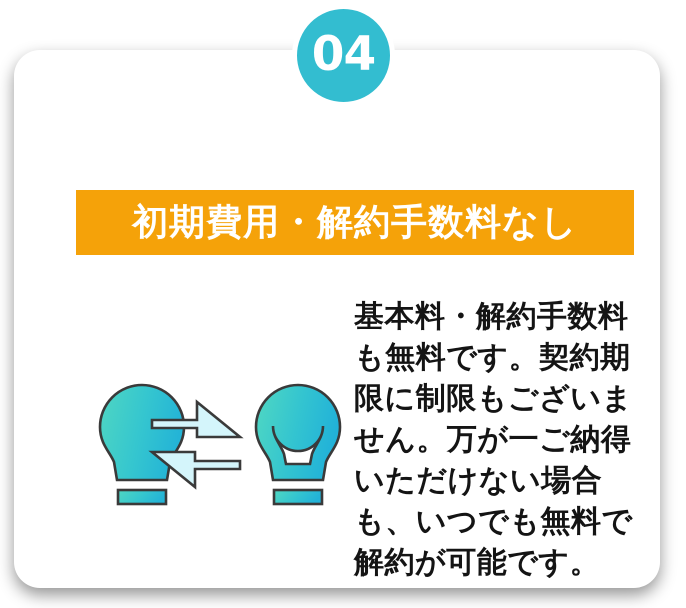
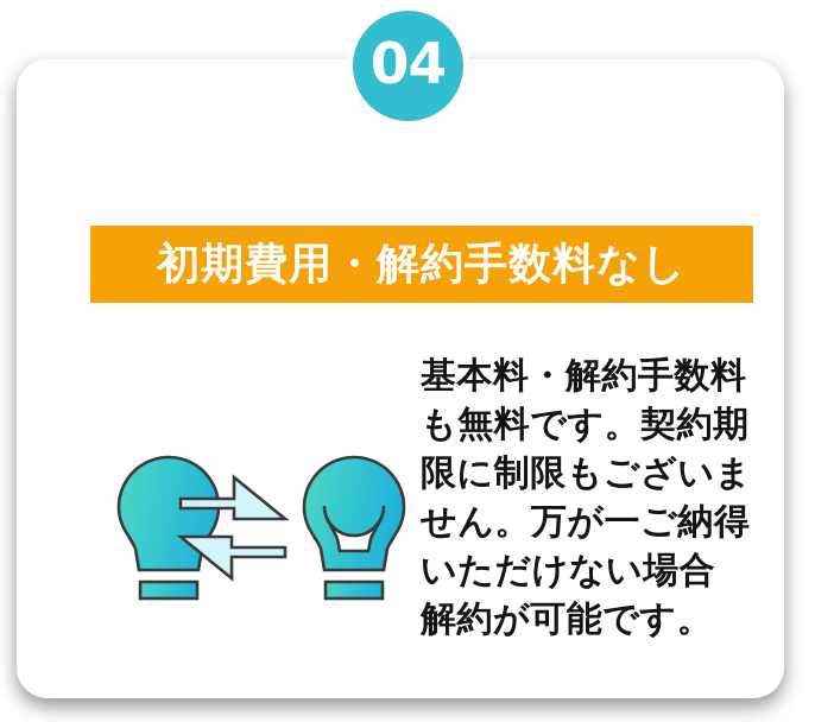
  初期費用・解約手数料なし
  基本料・解約手数料
  も無料です。契約期
  限に制限もございま
  せん。万が一ご納得
  いただけない場合
- も、いつでも無料で
  解約が可能です。
  04
